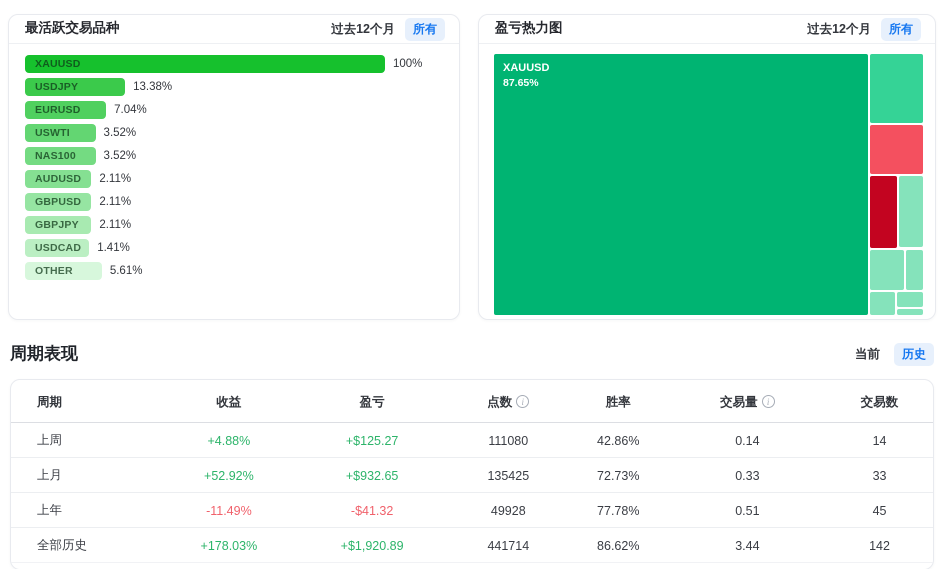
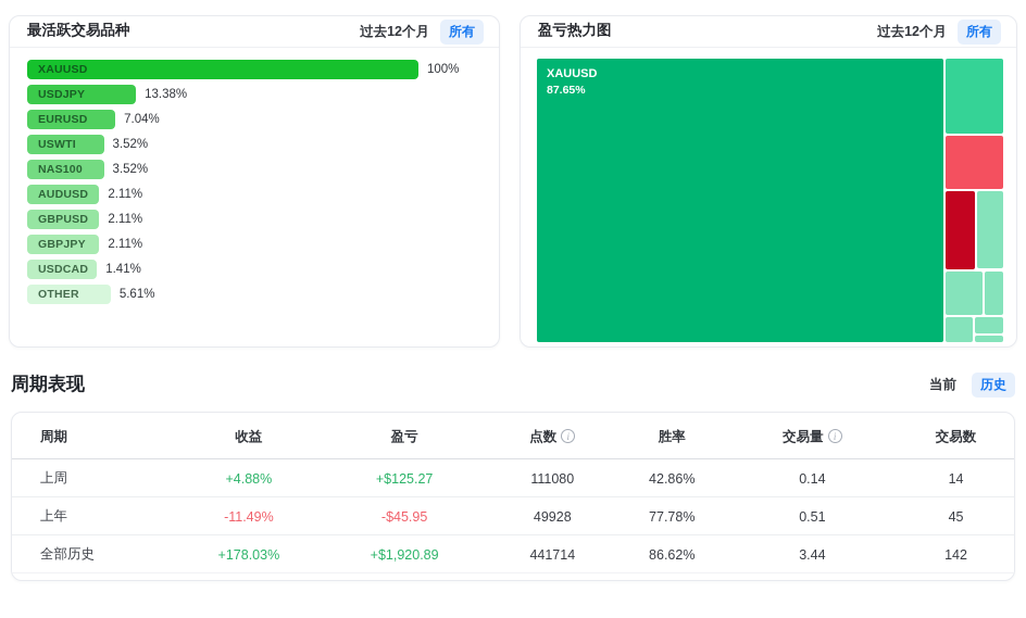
  最活跃交易品种
  过去12个月
  所有
  XAUUSD
  100%
  USDJPY
  13.38%
  EURUSD
  7.04%
  USWTI
  3.52%
  NAS100
  3.52%
  AUDUSD
  2.11%
  GBPUSD
  2.11%
  GBPJPY
  2.11%
  USDCAD
  1.41%
  OTHER
  5.61%
  盈亏热力图
  过去12个月
  所有
  XAUUSD
  87.65%
  周期表现
  当前
  历史
  周期	收益	盈亏	点数 i	胜率	交易量 i	交易数
  上周	+4.88%	+$125.27	111080	42.86%	0.14	14
- 上月	+52.92%	+$932.65	135425	72.73%	0.33	33
- 上年	-11.49%	-$41.32	49928	77.78%	0.51	45
+ 上年	-11.49%	-$45.95	49928	77.78%	0.51	45
  全部历史	+178.03%	+$1,920.89	441714	86.62%	3.44	142
